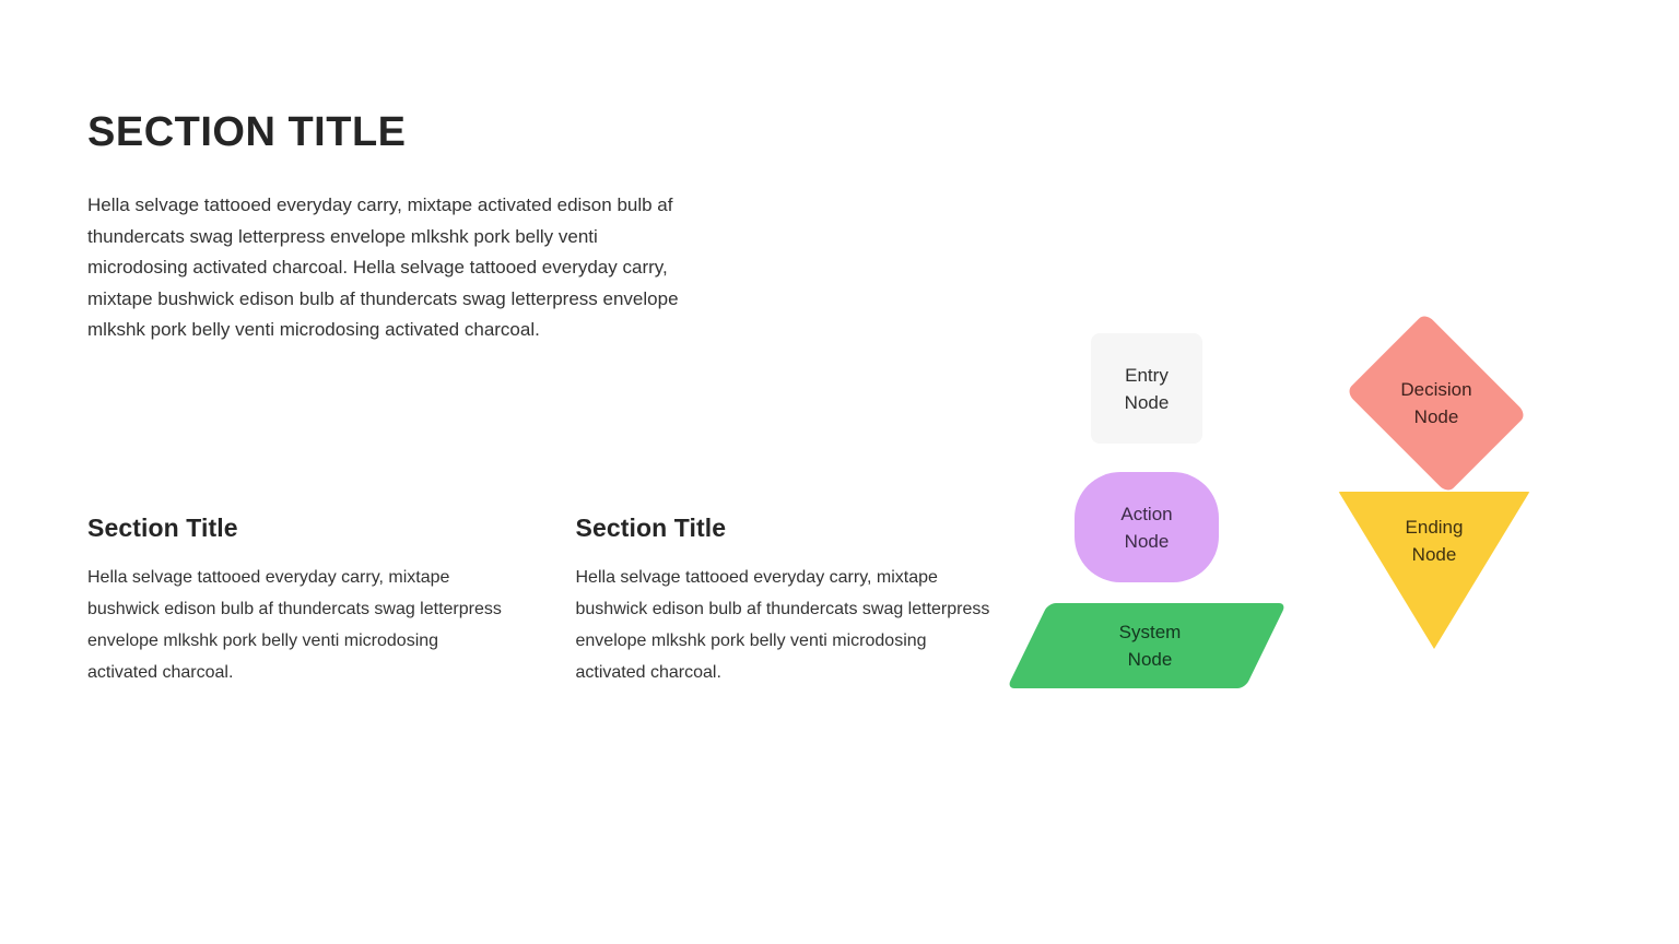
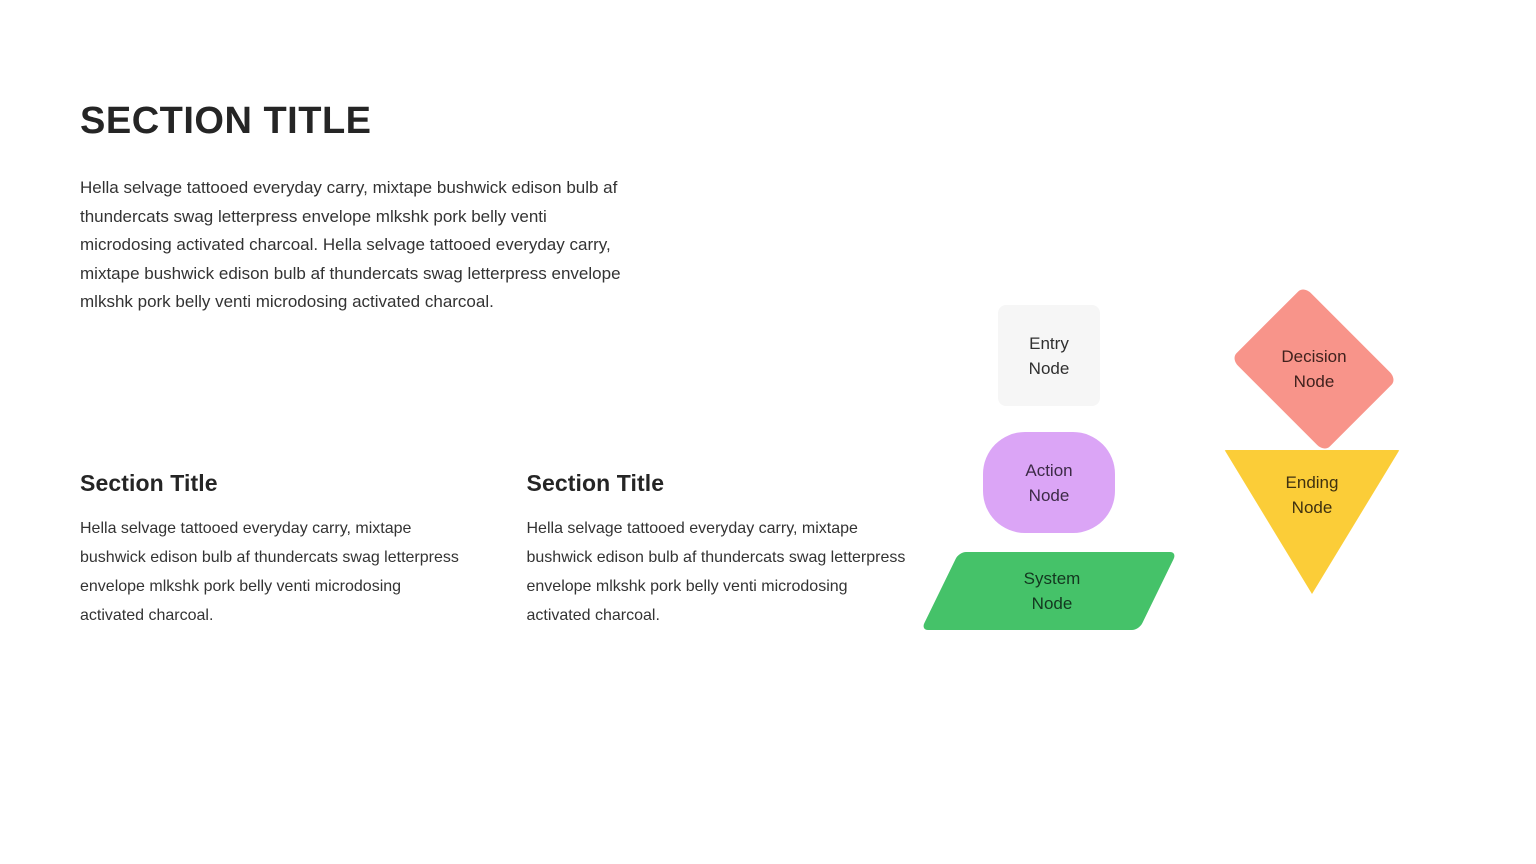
  SECTION TITLE
- Hella selvage tattooed everyday carry, mixtape activated edison bulb af thundercats swag letterpress envelope mlkshk pork belly venti microdosing activated charcoal. Hella selvage tattooed everyday carry, mixtape bushwick edison bulb af thundercats swag letterpress envelope mlkshk pork belly venti microdosing activated charcoal.
+ Hella selvage tattooed everyday carry, mixtape bushwick edison bulb af thundercats swag letterpress envelope mlkshk pork belly venti microdosing activated charcoal. Hella selvage tattooed everyday carry, mixtape bushwick edison bulb af thundercats swag letterpress envelope mlkshk pork belly venti microdosing activated charcoal.
  Section Title
  Hella selvage tattooed everyday carry, mixtape bushwick edison bulb af thundercats swag letterpress envelope mlkshk pork belly venti microdosing activated charcoal.
  Section Title
  Hella selvage tattooed everyday carry, mixtape bushwick edison bulb af thundercats swag letterpress envelope mlkshk pork belly venti microdosing activated charcoal.
  Entry
  Node
  Decision
  Node
  Action
  Node
  Ending
  Node
  System
  Node
